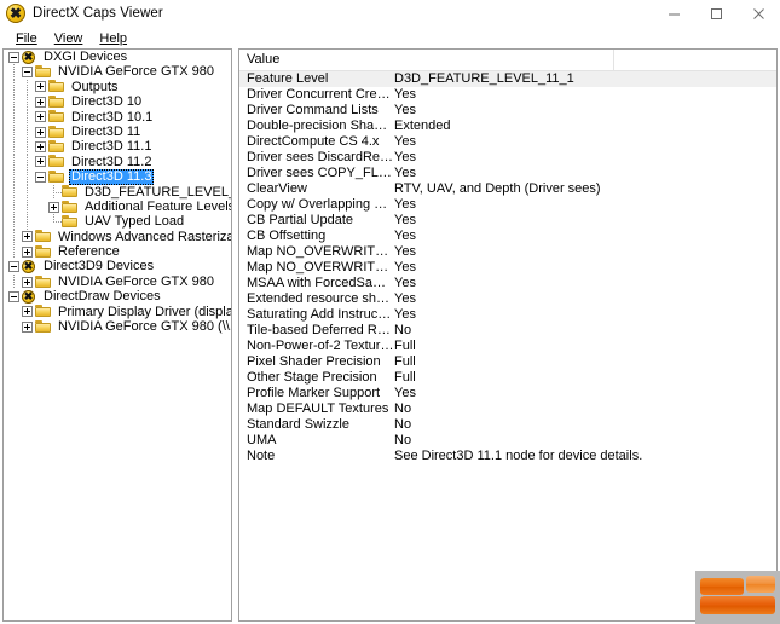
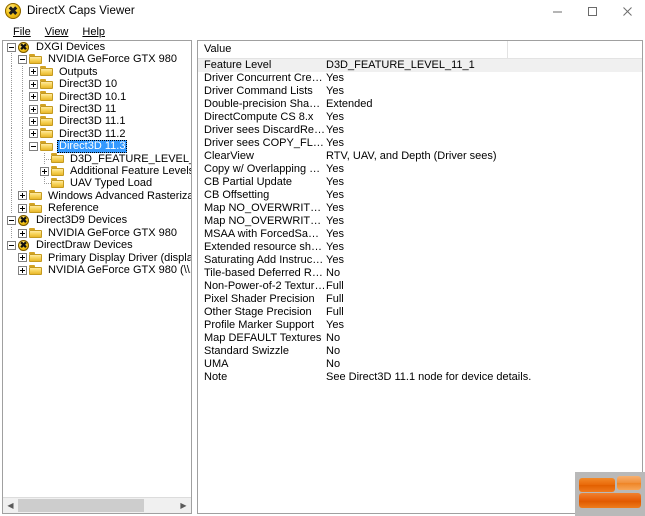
  ✖
  DirectX Caps Viewer
  File
  View
  Help
  ✖
  DXGI Devices
  NVIDIA GeForce GTX 980
  Outputs
  Direct3D 10
  Direct3D 10.1
  Direct3D 11
  Direct3D 11.1
  Direct3D 11.2
  Direct3D 11.3
  D3D_FEATURE_LEVEL
  Additional Feature Level
  UAV Typed Load
  Reference
  ✖
  Direct3D9 Devices
  NVIDIA GeForce GTX 980
  ✖
  DirectDraw Devices
  Primary Display Driver (displa
+ ◀
+ ▶
  Value
  Feature Level
  D3D_FEATURE_LEVEL_11_1
  Driver Concurrent Create
  Yes
  Driver Command Lists
  Yes
  Double-precision Shader
  Extended
- DirectCompute CS 4.x
+ DirectCompute CS 8.x
  Yes
  Yes
  Driver sees COPY_FLAG
  Yes
  ClearView
  RTV, UAV, and Depth (Driver sees)
  Copy w/ Overlapping Rec
  Yes
  CB Partial Update
  Yes
  CB Offsetting
  Yes
  Yes
  Yes
  MSAA with ForcedSampl
  Yes
  Extended resource shari
  Yes
  Saturating Add Instructio
  Yes
  Tile-based Deferred Ren
  No
  Non-Power-of-2 Textures
  Full
  Pixel Shader Precision
  Full
  Other Stage Precision
  Full
  Profile Marker Support
  Yes
  Map DEFAULT Textures
  No
  Standard Swizzle
  No
  UMA
  No
  Note
  See Direct3D 11.1 node for device details.
